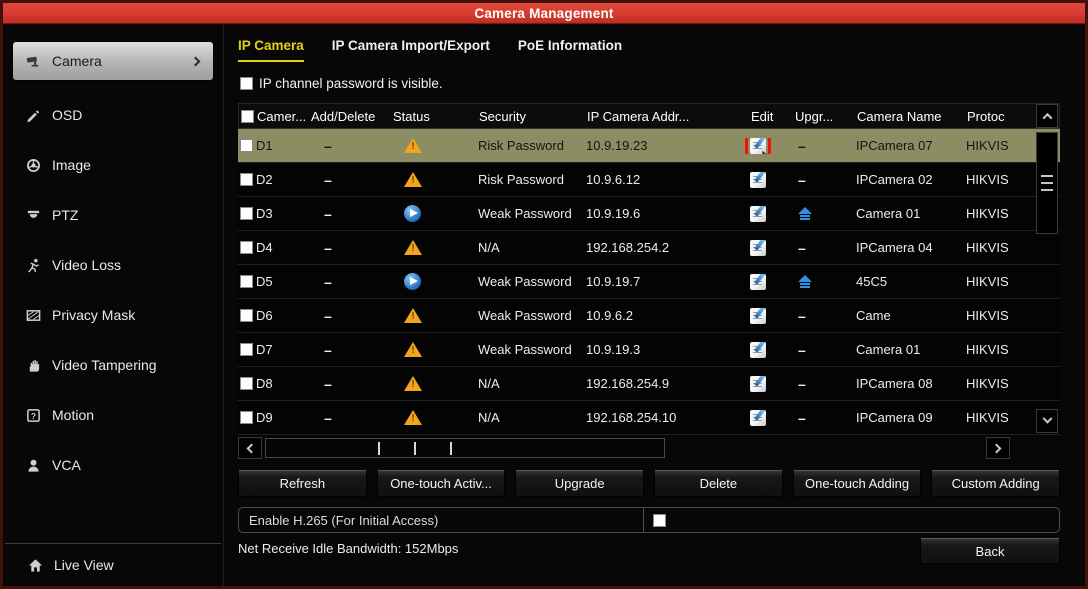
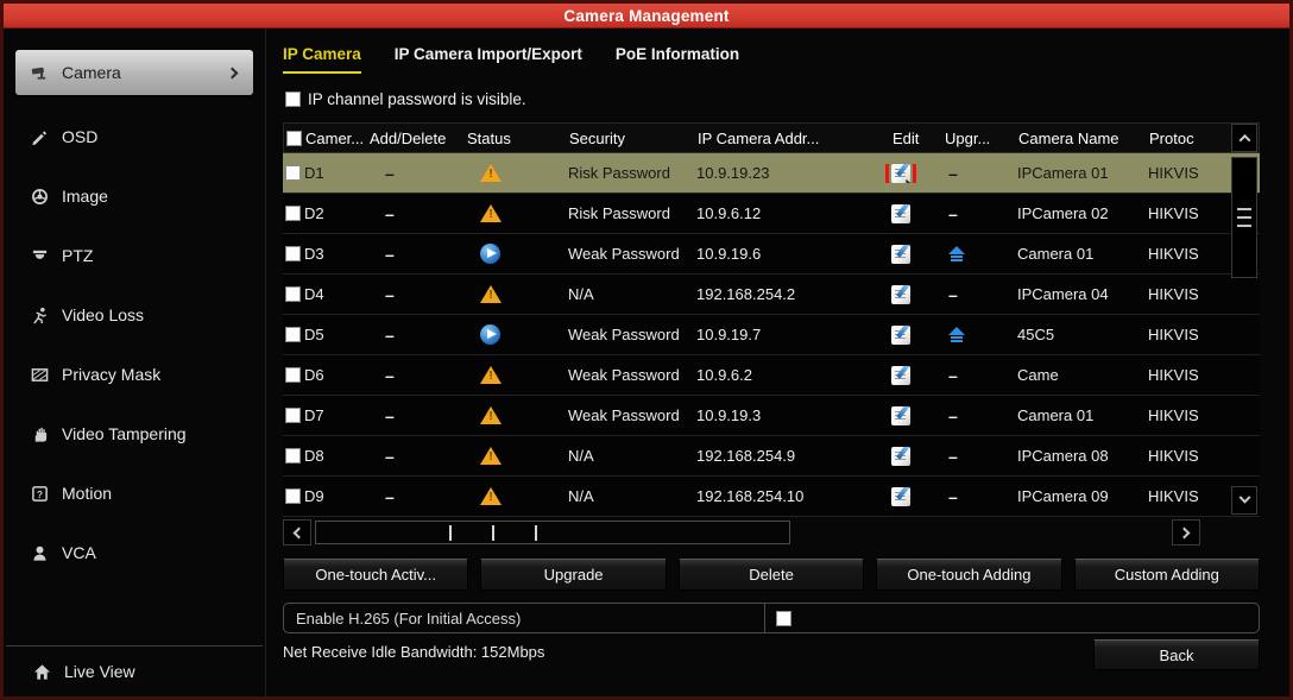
  Camera Management
  Camera
  OSD
  Image
  PTZ
  Video Loss
  Privacy Mask
  Video Tampering
  ?
  Motion
  VCA
  Live View
  IP Camera
  IP Camera Import/Export
  PoE Information
  IP channel password is visible.
  Camer...
  Add/Delete
  Status
  Security
  IP Camera Addr...
  Edit
  Upgr...
  Camera Name
  Protoc
  D1
  –
  Risk Password
  10.9.19.23
- IPCamera 07
+ IPCamera 01
  HIKVIS
  D2
  –
  Risk Password
  10.9.6.12
  IPCamera 02
  HIKVIS
  D3
  –
  Weak Password
  10.9.19.6
  Camera 01
  HIKVIS
  D4
  –
  N/A
  192.168.254.2
  IPCamera 04
  HIKVIS
  D5
  –
  Weak Password
  10.9.19.7
  45C5
  HIKVIS
  D6
  –
  Weak Password
  10.9.6.2
  Came
  HIKVIS
  D7
  –
  Weak Password
  10.9.19.3
  Camera 01
  HIKVIS
  D8
  –
  N/A
  192.168.254.9
  IPCamera 08
  HIKVIS
  D9
  –
  N/A
  192.168.254.10
  IPCamera 09
  HIKVIS
- Refresh
  One-touch Activ...
  Upgrade
  Delete
  One-touch Adding
  Custom Adding
  Enable H.265 (For Initial Access)
  Net Receive Idle Bandwidth: 152Mbps
  Back
